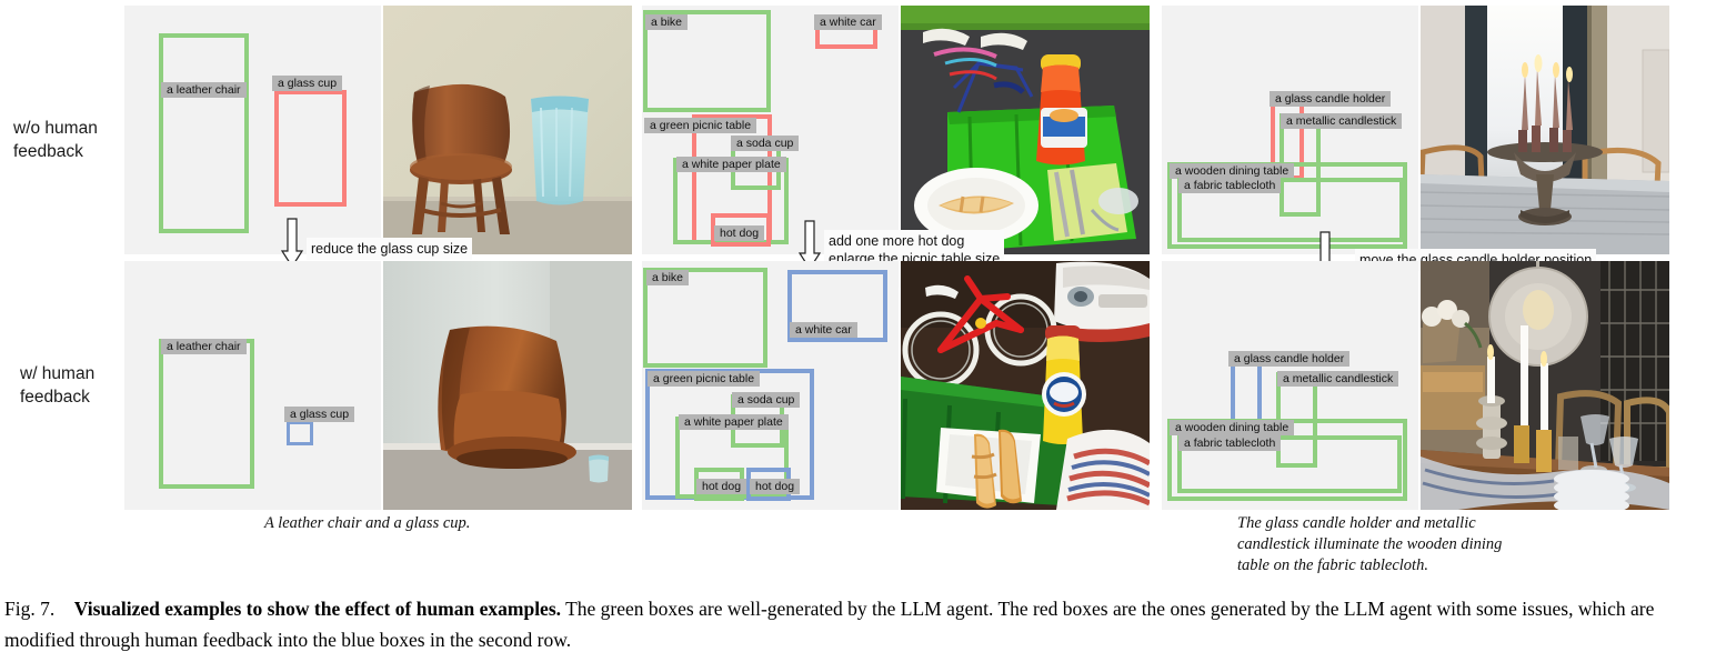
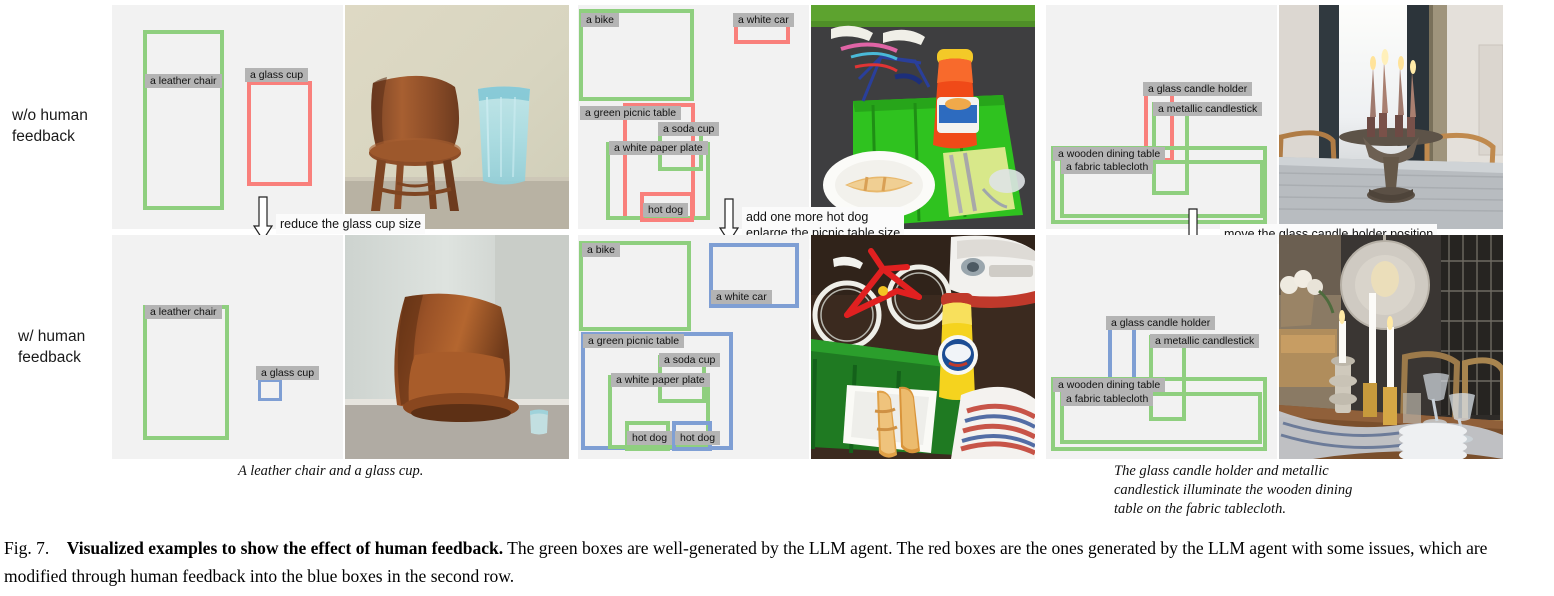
  w/o human
  feedback
  w/ human
  feedback
  a leather chair
  a glass cup
  reduce the glass cup size
  a leather chair
  a glass cup
  A leather chair and a glass cup.
  a bike
  a white car
  a green picnic table
  a soda cup
  a white paper plate
  hot dog
  add one more hot dog
  enlarge the picnic table size
  a bike
  a white car
  a green picnic table
  a soda cup
  a white paper plate
  hot dog
  hot dog
  a glass candle holder
  a metallic candlestick
  a wooden dining table
  a fabric tablecloth
  move the glass candle holder position
  a glass candle holder
  a metallic candlestick
  a wooden dining table
  a fabric tablecloth
  The glass candle holder and metallic
  candlestick illuminate the wooden dining
  table on the fabric tablecloth.
- Fig. 7. Visualized examples to show the effect of human examples. The green boxes are well-generated by the LLM agent. The red boxes are the ones generated by the LLM agent with some issues, which are modified through human feedback into the blue boxes in the second row.
+ Fig. 7. Visualized examples to show the effect of human feedback. The green boxes are well-generated by the LLM agent. The red boxes are the ones generated by the LLM agent with some issues, which are modified through human feedback into the blue boxes in the second row.
